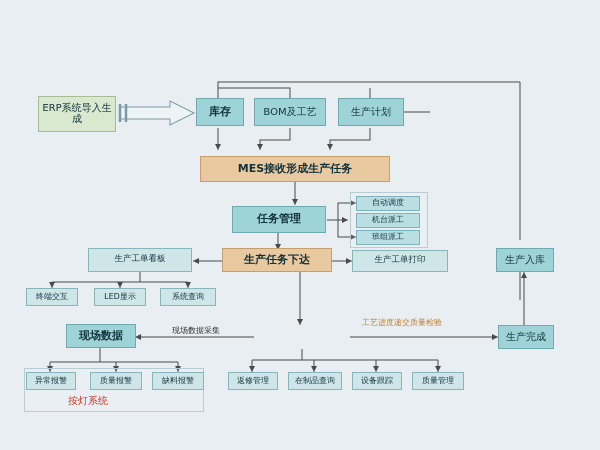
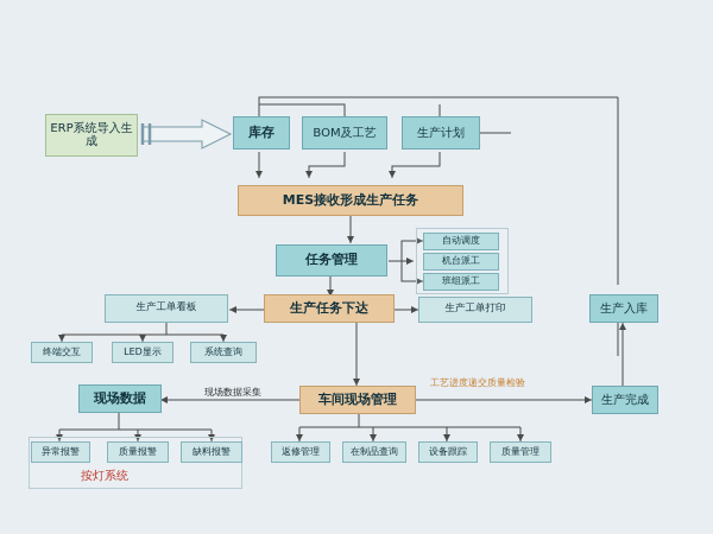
  ERP系统导入生成
  库存
  BOM及工艺
  生产计划
  MES接收形成生产任务
  任务管理
  自动调度
  机台派工
  班组派工
  生产工单看板
  生产任务下达
  生产工单打印
  终端交互
  LED显示
  系统查询
  现场数据
+ 车间现场管理
  生产完成
  生产入库
  异常报警
  质量报警
  缺料报警
  返修管理
  在制品查询
  设备跟踪
  质量管理
  现场数据采集
  工艺进度递交质量检验
  按灯系统
